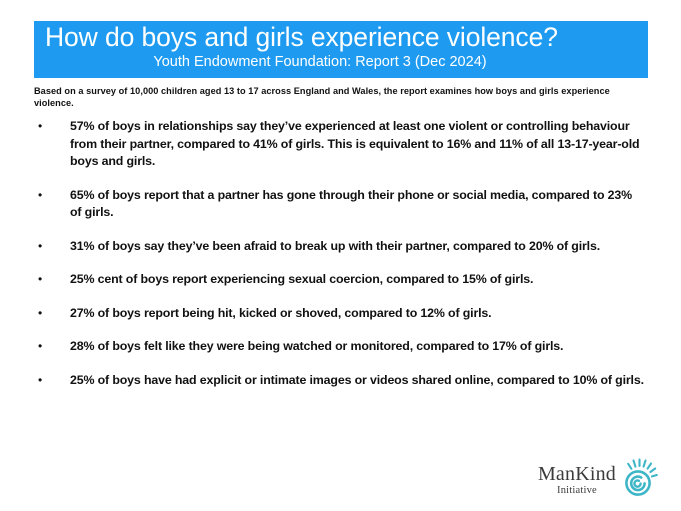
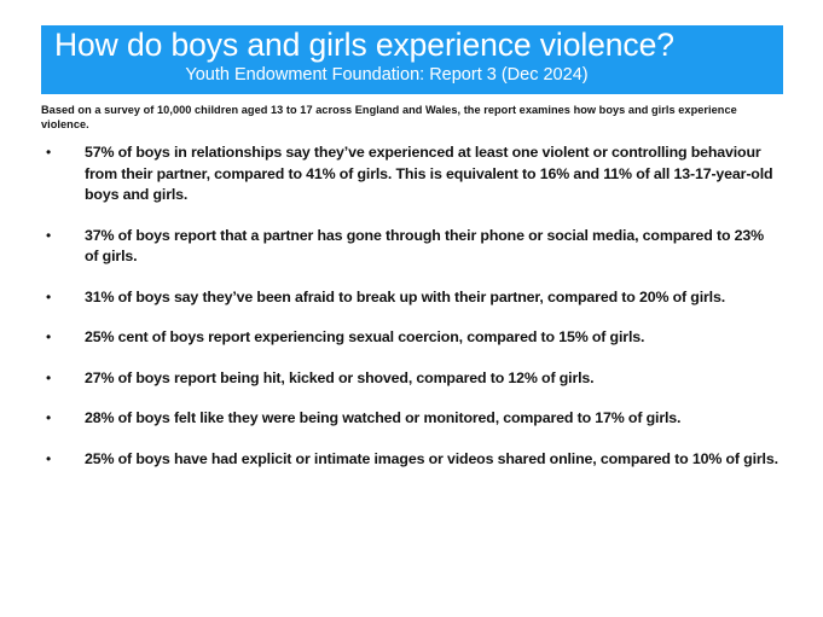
  How do boys and girls experience violence?
  Youth Endowment Foundation: Report 3 (Dec 2024)
  Based on a survey of 10,000 children aged 13 to 17 across England and Wales, the report examines how boys and girls experience violence.
  •
  57% of boys in relationships say they’ve experienced at least one violent or controlling behaviour from their partner, compared to 41% of girls. This is equivalent to 16% and 11% of all 13-17-year-old boys and girls.
  •
- 65% of boys report that a partner has gone through their phone or social media, compared to 23% of girls.
+ 37% of boys report that a partner has gone through their phone or social media, compared to 23% of girls.
  •
  31% of boys say they’ve been afraid to break up with their partner, compared to 20% of girls.
  •
  25% cent of boys report experiencing sexual coercion, compared to 15% of girls.
  •
  27% of boys report being hit, kicked or shoved, compared to 12% of girls.
  •
  28% of boys felt like they were being watched or monitored, compared to 17% of girls.
  •
  25% of boys have had explicit or intimate images or videos shared online, compared to 10% of girls.
- ManKind
- Initiative
